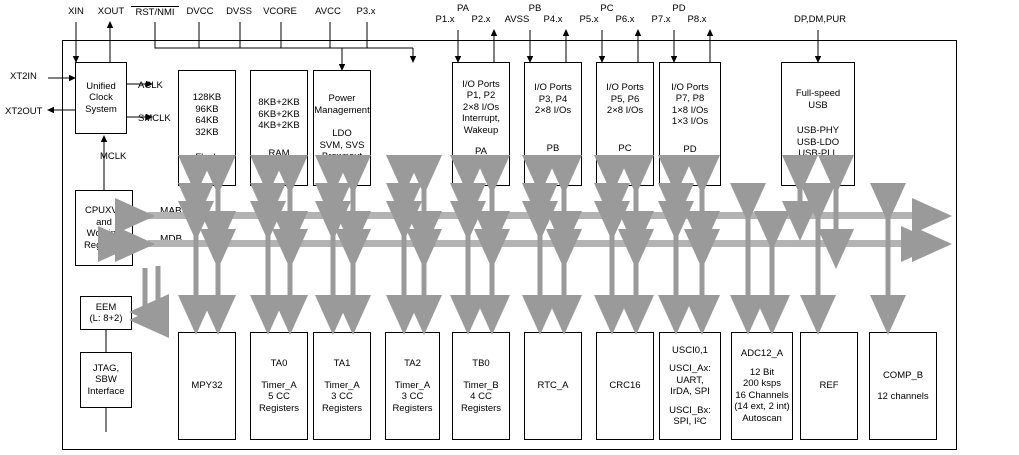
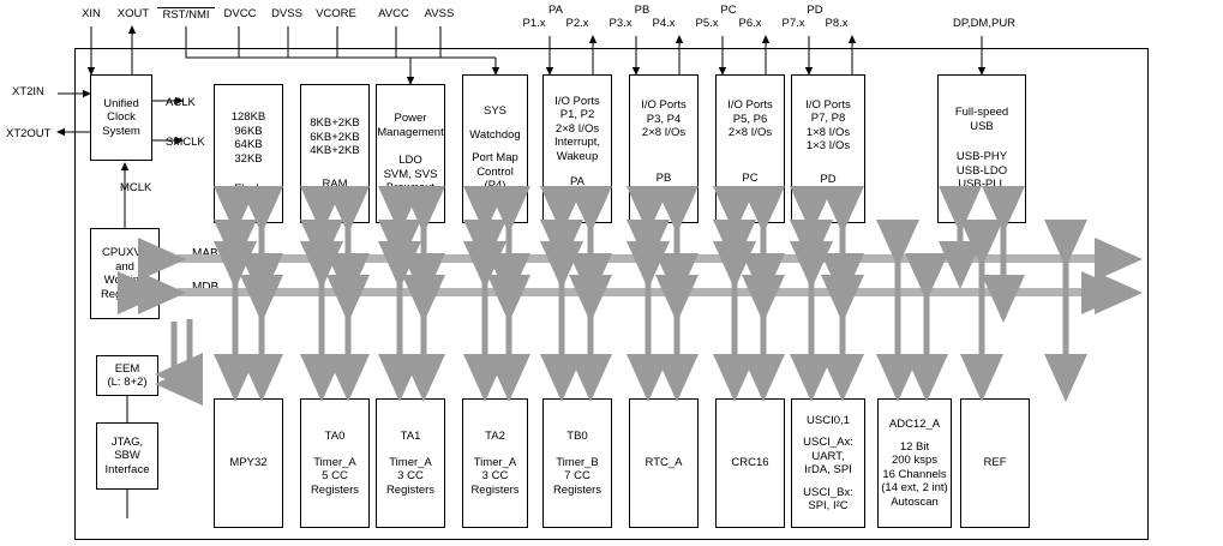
  XIN
  XOUT
  RST/NMI
  DVCC
  DVSS
  VCORE
  AVCC
- P3.x
+ AVSS
  P1.x
  P2.x
- AVSS
+ P3.x
  P4.x
  P5.x
  P6.x
  P7.x
  P8.x
  PA
  PB
  PC
  PD
  DP,DM,PUR
  XT2IN
  XT2OUT
  ACLK
  SMCLK
  CLK
  Unified
  Clock
  System
  128KB
  96KB
  64KB
  32KB
  Flash
  8KB+2KB
  6KB+2KB
  4KB+2KB
  RAM
  Power
  Management
  LDO
  SVM, SVS
  Brownout
+ SYS
+ Watchdog
+ Port Map
+ Control
+ (P4)
  I/O Ports
  P1, P2
  2×8 I/Os
  Interrupt,
  Wakeup
  PA
  I/O Ports
  P3, P4
  2×8 I/Os
  PB
  1×16 I/Os
  I/O Ports
  P5, P6
  2×8 I/Os
  PC
  1×16 I/Os
  I/O Ports
  P7, P8
  1×8 I/Os
  1×3 I/Os
  PD
  Full-speed
  USB
  USB-PHY
  USB-LDO
  USB-PLL
  CPUXV2
  and
  Working
  Registers
  EEM
  (L: 8+2)
  JTAG,
  SBW
  Interface
  MPY32
  TA0
  Timer_A
  5 CC
  Registers
  TA1
  Timer_A
  3 CC
  Registers
  TA2
  Timer_A
  3 CC
  Registers
  TB0
  Timer_B
- 4 CC
+ 7 CC
  Registers
  RTC_A
  CRC16
  USCI0,1
  USCI_Ax:
  UART,
  IrDA, SPI
  USCI_Bx:
  SPI, I²C
  ADC12_A
  12 Bit
  200 ksps
  16 Channels
  (14 ext, 2 int)
  Autoscan
  REF
- COMP_B
- 12 channels
